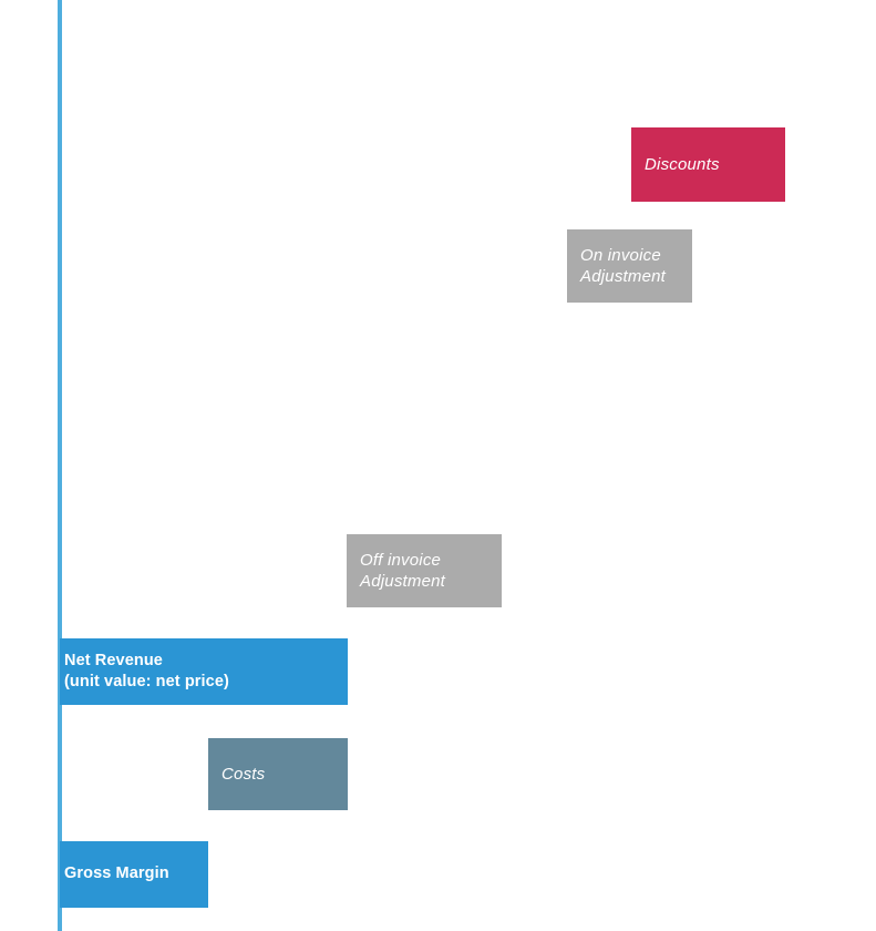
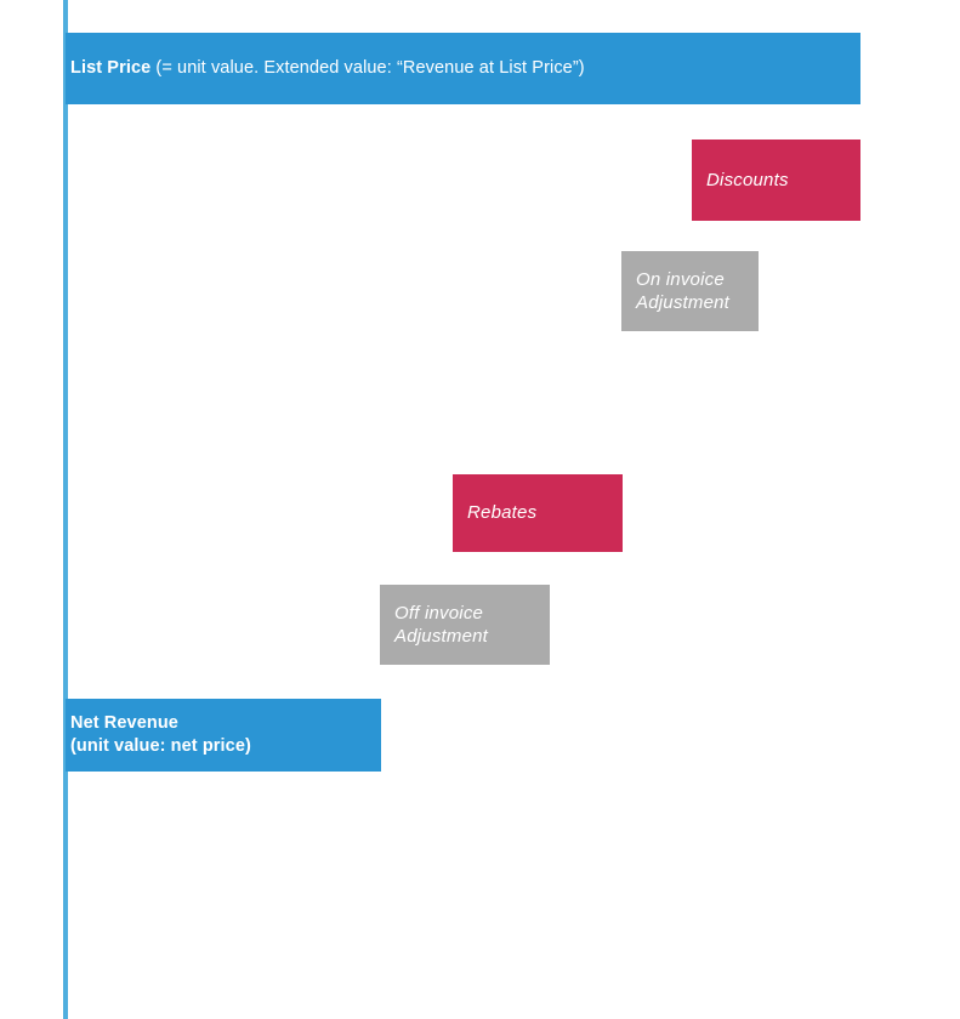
+ List Price (= unit value. Extended value: “Revenue at List Price”)
  Discounts
  On invoice
  Adjustment
+ Rebates
  Off invoice
  Adjustment
  Net Revenue
  (unit value: net price)
- Costs
- Gross Margin
